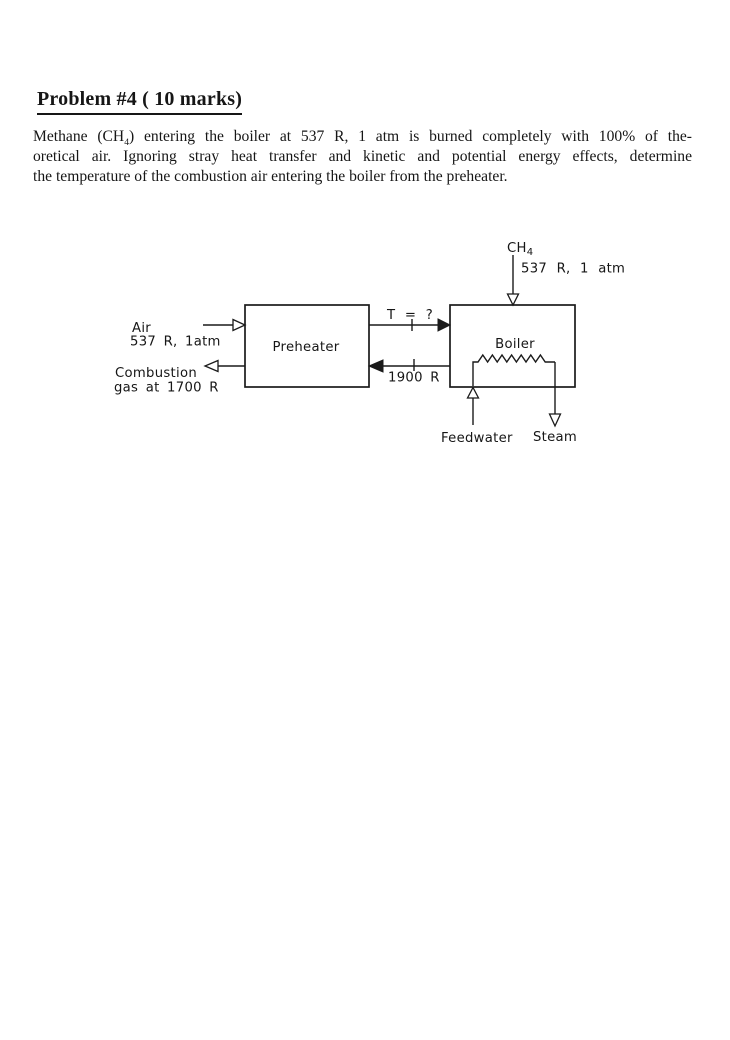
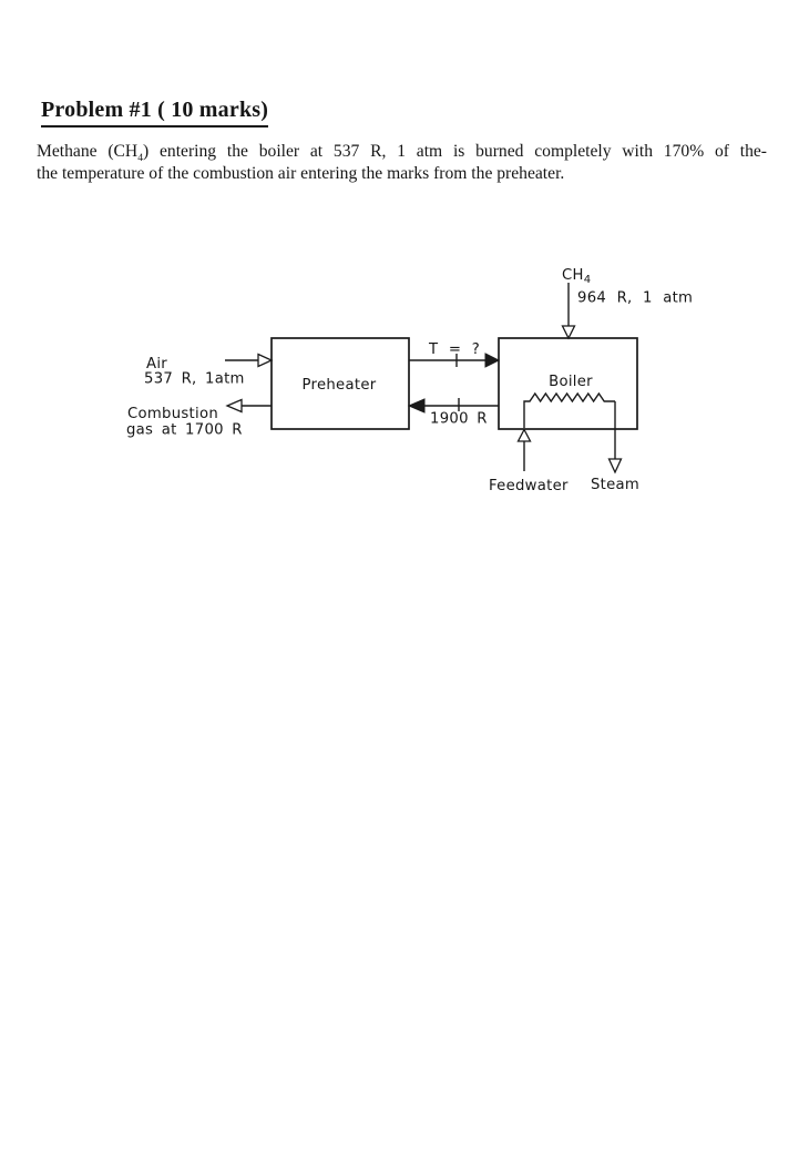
- Problem #4 ( 10 marks)
+ Problem #1 ( 10 marks)
- Methane (CH4) entering the boiler at 537 R, 1 atm is burned completely with 100% of the-
+ Methane (CH4) entering the boiler at 537 R, 1 atm is burned completely with 170% of the-
- oretical air. Ignoring stray heat transfer and kinetic and potential energy effects, determine
- the temperature of the combustion air entering the boiler from the preheater.
+ the temperature of the combustion air entering the marks from the preheater.
  Preheater
  Boiler
  Air
  537 R, 1atm
  Combustion
  gas at 1700 R
  T = ?
  1900 R
  CH4
- 537 R, 1 atm
+ 964 R, 1 atm
  Feedwater
  Steam
